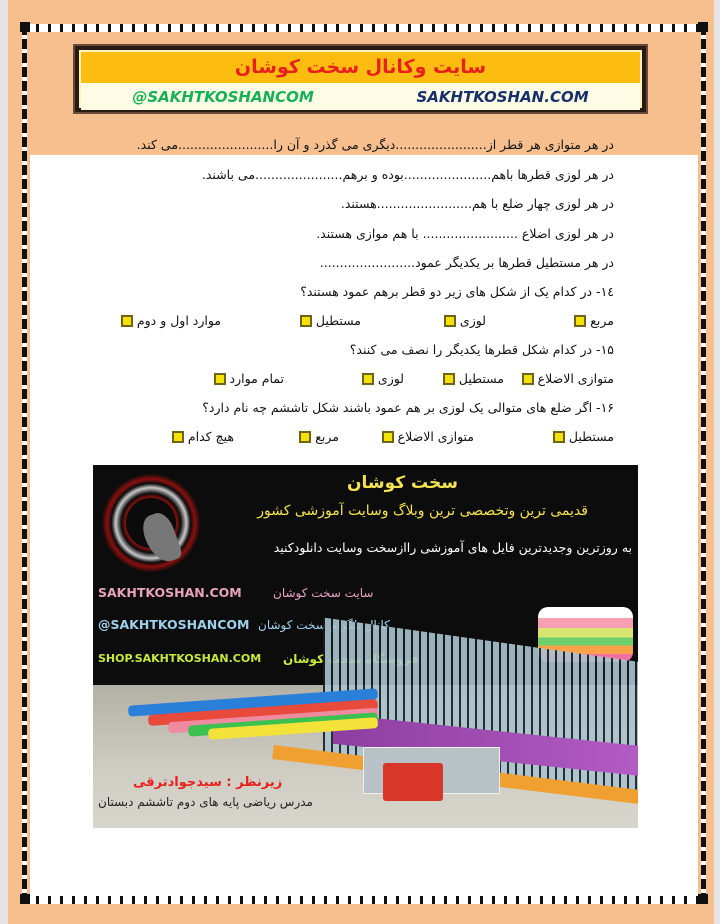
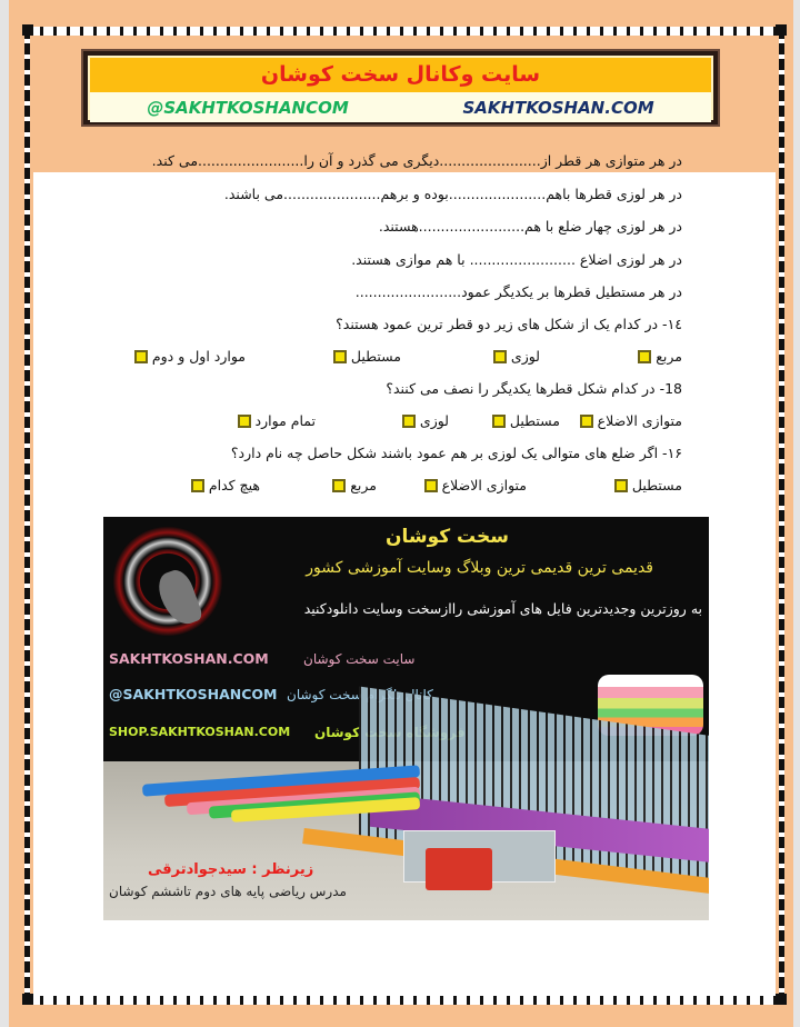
  سایت وکانال سخت کوشان
  @SAKHTKOSHANCOM
  SAKHTKOSHAN.COM
  در هر متوازی هر قطر از.......................دیگری می گذرد و آن را........................می کند.
  در هر لوزی قطرها باهم......................بوده و برهم......................می باشند.
  در هر لوزی چهار ضلع با هم........................هستند.
  در هر لوزی اضلاع ........................ با هم موازی هستند.
  در هر مستطیل قطرها بر یکدیگر عمود........................
- ۱٤- در کدام یک از شکل های زیر دو قطر برهم عمود هستند؟
+ ۱٤- در کدام یک از شکل های زیر دو قطر ترین عمود هستند؟
  مربع
  لوزی
  مستطیل
  موارد اول و دوم
- ۱۵- در کدام شکل قطرها یکدیگر را نصف می کنند؟
+ 18- در کدام شکل قطرها یکدیگر را نصف می کنند؟
  متوازی الاضلاع
  مستطیل
  لوزی
  تمام موارد
- ۱۶- اگر ضلع های متوالی یک لوزی بر هم عمود باشند شکل تاششم چه نام دارد؟
+ ۱۶- اگر ضلع های متوالی یک لوزی بر هم عمود باشند شکل حاصل چه نام دارد؟
  مستطیل
  متوازی الاضلاع
  مربع
  هیچ کدام
  سخت کوشان
- قدیمی ترین وتخصصی ترین وبلاگ وسایت آموزشی کشور
+ قدیمی ترین قدیمی ترین وبلاگ وسایت آموزشی کشور
  به روزترین وجدیدترین فایل های آموزشی راازسخت وسایت دانلودکنید
  SAKHTKOSHAN.COM
  سایت سخت کوشان
  @SAKHTKOSHANCOM
  SHOP.SAKHTKOSHAN.COM
  زیرنظر : سیدجوادترقی
- مدرس ریاضی پایه های دوم تاششم دبستان
+ مدرس ریاضی پایه های دوم تاششم کوشان
